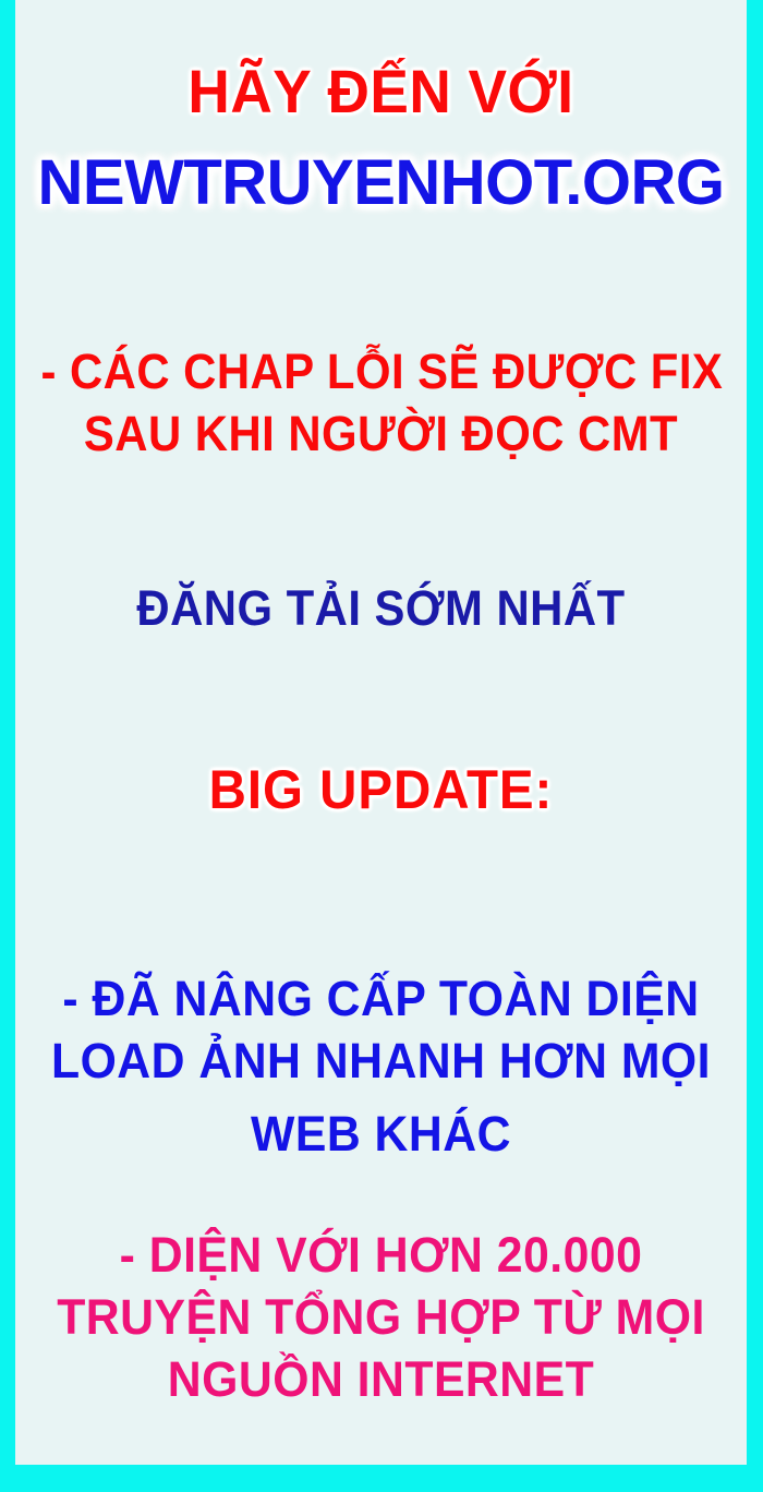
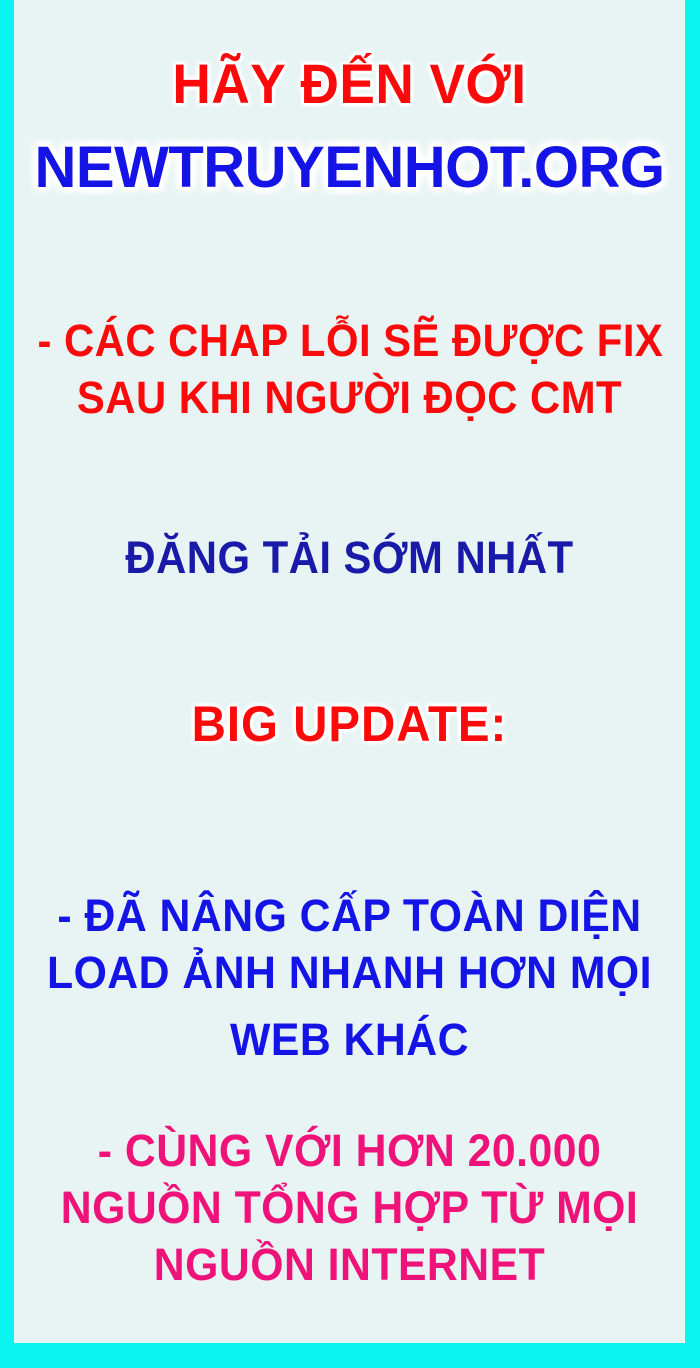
  HÃY ĐẾN VỚI
  NEWTRUYENHOT.ORG
  - CÁC CHAP LỖI SẼ ĐƯỢC FIX
  SAU KHI NGƯỜI ĐỌC CMT
  ĐĂNG TẢI SỚM NHẤT
  BIG UPDATE:
  - ĐÃ NÂNG CẤP TOÀN DIỆN
  LOAD ẢNH NHANH HƠN MỌI
  WEB KHÁC
- - DIỆN VỚI HƠN 20.000
+ - CÙNG VỚI HƠN 20.000
- TRUYỆN TỔNG HỢP TỪ MỌI
+ NGUỒN TỔNG HỢP TỪ MỌI
  NGUỒN INTERNET
